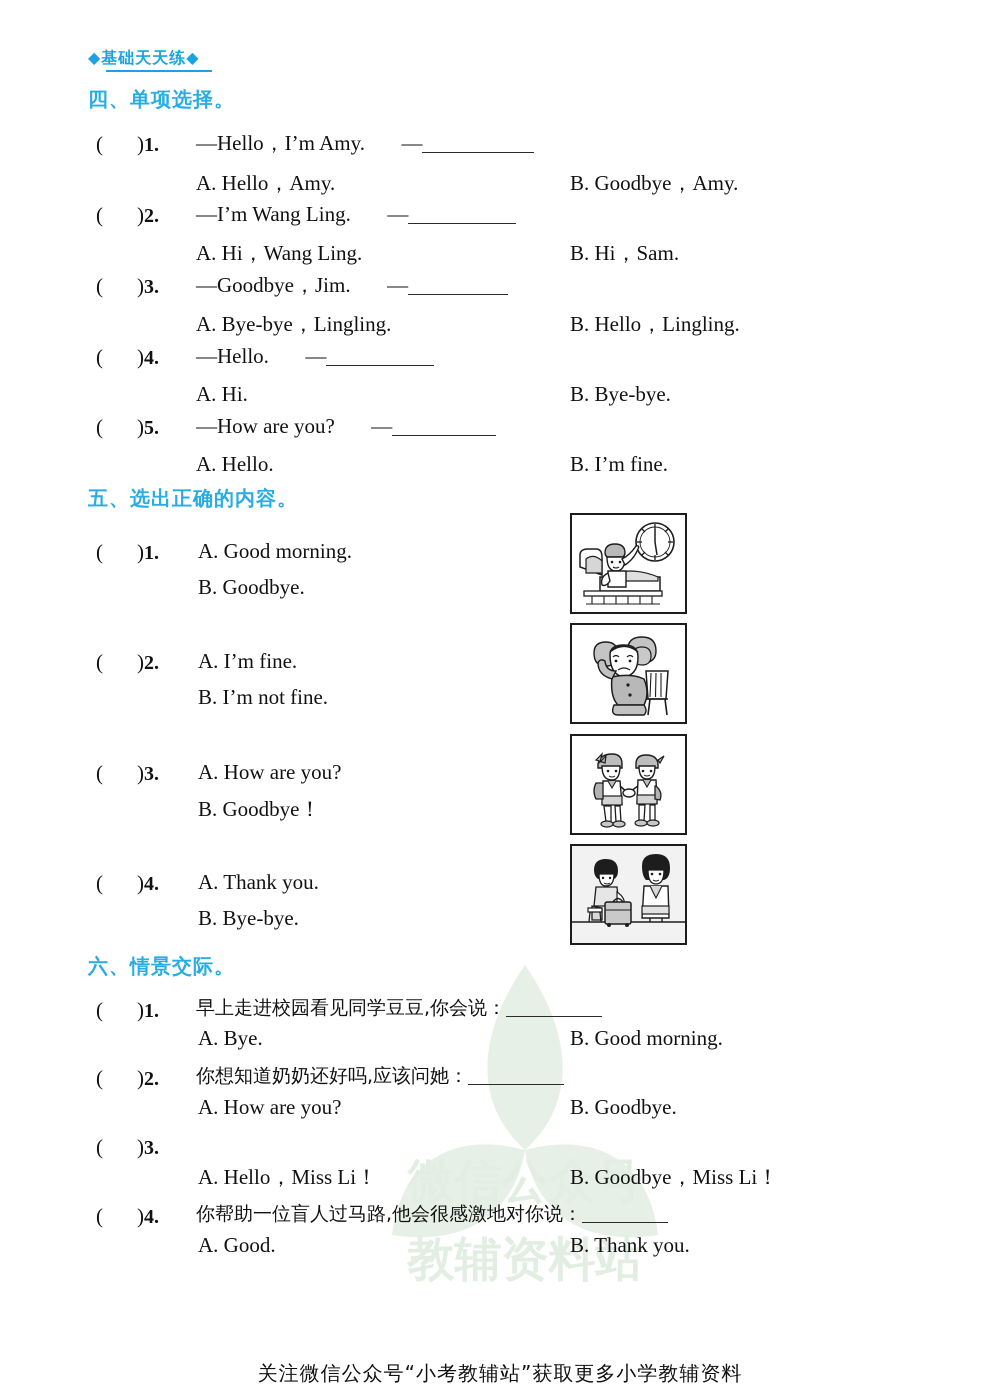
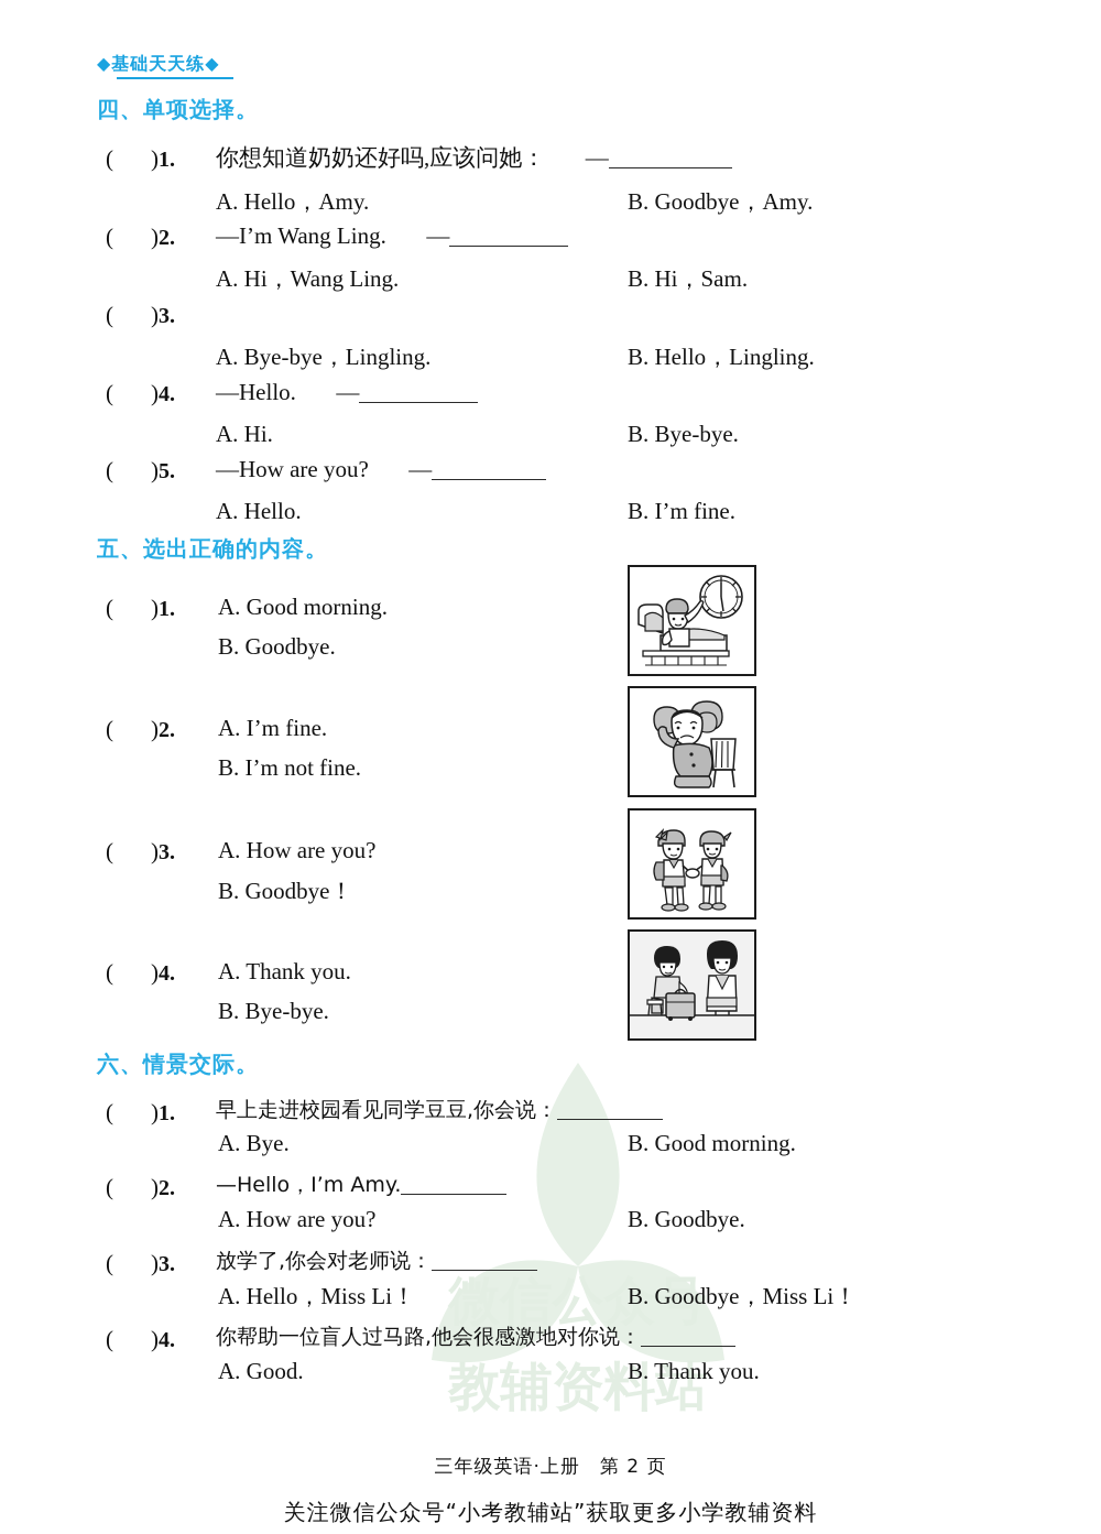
  微信公众号
  教辅资料站
  ◆基础天天练◆
  四、单项选择。
  ( )1.
- —Hello，I’m Amy. —
+ 你想知道奶奶还好吗,应该问她： —
  A. Hello，Amy.
  B. Goodbye，Amy.
  ( )2.
  —I’m Wang Ling. —
  A. Hi，Wang Ling.
  B. Hi，Sam.
  ( )3.
- —Goodbye，Jim. —
  A. Bye-bye，Lingling.
  B. Hello，Lingling.
  ( )4.
  —Hello. —
  A. Hi.
  B. Bye-bye.
  ( )5.
  —How are you? —
  A. Hello.
  B. I’m fine.
  五、选出正确的内容。
  ( )1.
  A. Good morning.
  B. Goodbye.
  ( )2.
  A. I’m fine.
  B. I’m not fine.
  ( )3.
  A. How are you?
  B. Goodbye！
  ( )4.
  A. Thank you.
  B. Bye-bye.
  六、情景交际。
  ( )1.
  早上走进校园看见同学豆豆,你会说：
  A. Bye.
  B. Good morning.
  ( )2.
- 你想知道奶奶还好吗,应该问她：
+ —Hello，I’m Amy.
  A. How are you?
  B. Goodbye.
  ( )3.
+ 放学了,你会对老师说：
  A. Hello，Miss Li！
  B. Goodbye，Miss Li！
  ( )4.
  你帮助一位盲人过马路,他会很感激地对你说：
  A. Good.
  B. Thank you.
+ 三年级英语·上册 第 2 页
  关注微信公众号“小考教辅站”获取更多小学教辅资料
